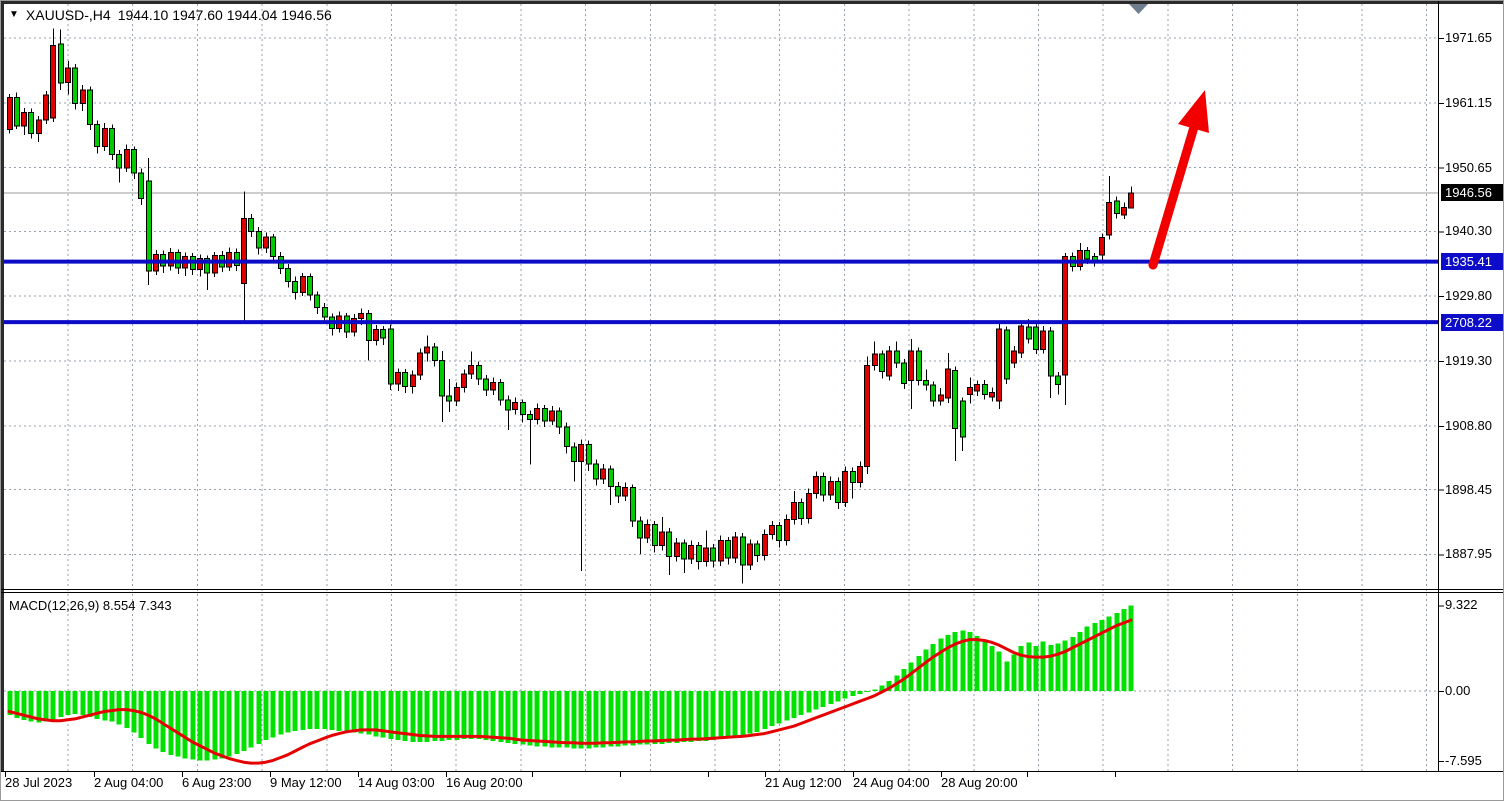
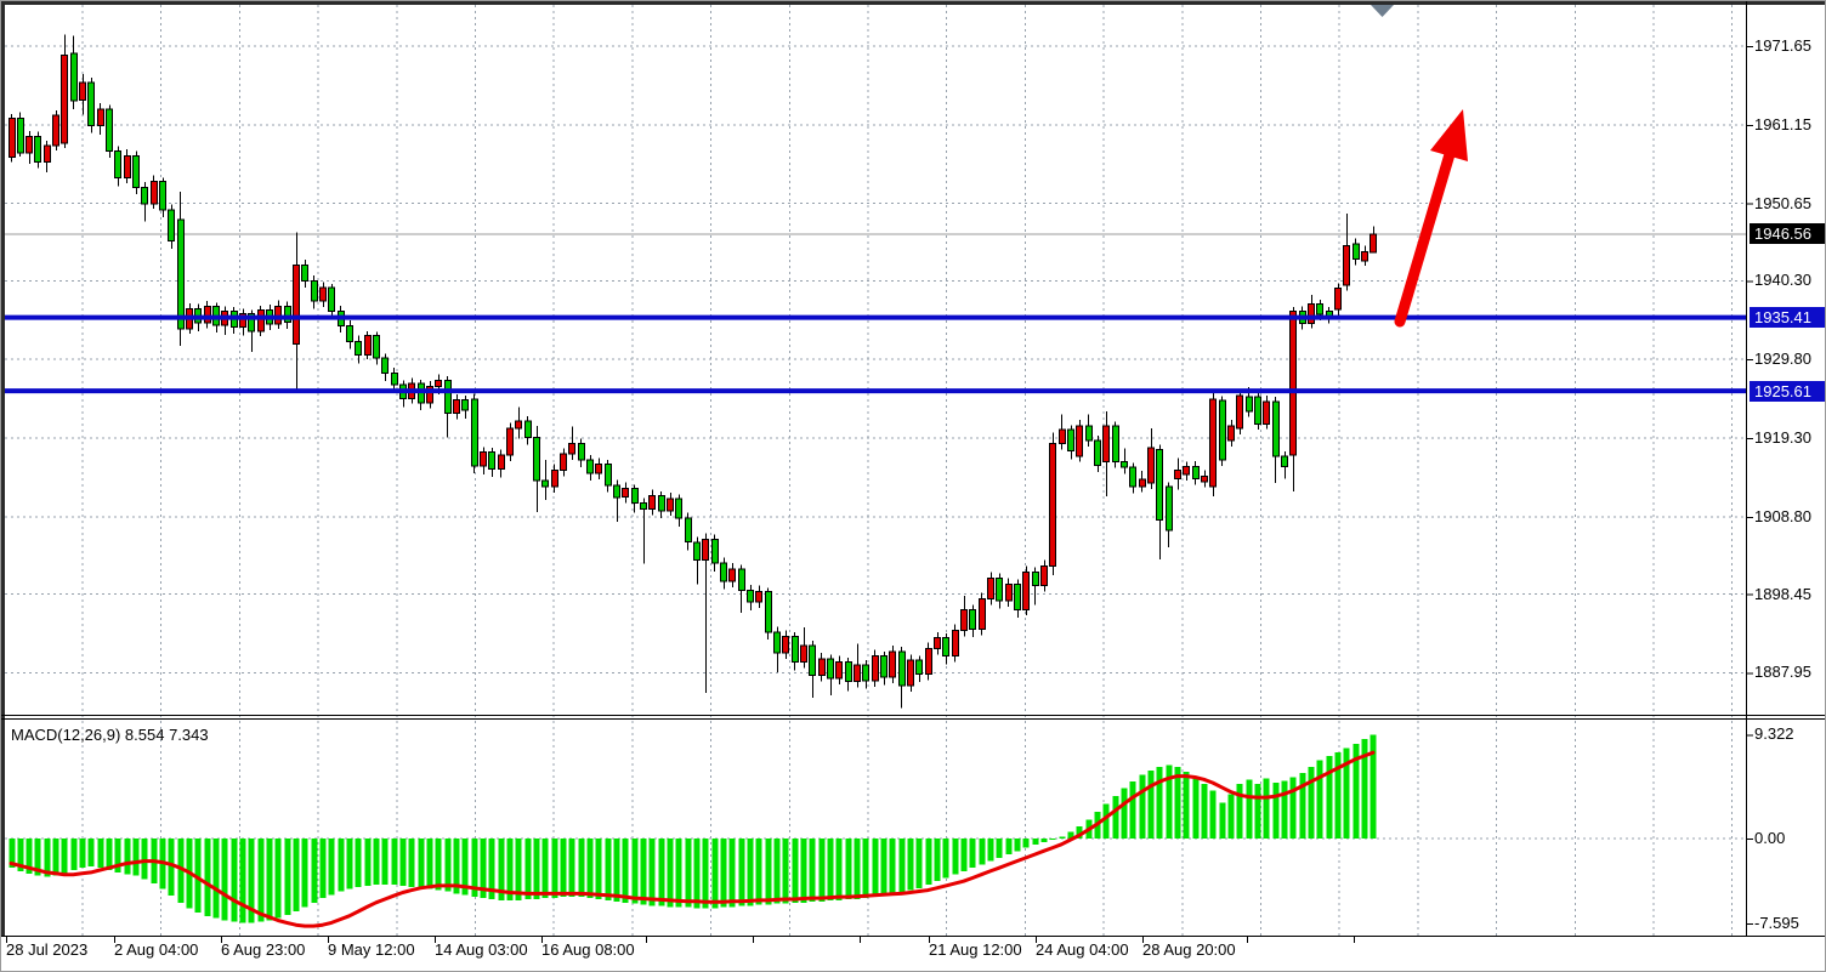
- ▼
- XAUUSD-,H4
- 1944.10 1947.60 1944.04 1946.56
  MACD(12,26,9) 8.554 7.343
  1971.65
  1961.15
  1950.65
  1940.30
  1929.80
  1919.30
  1908.80
  1898.45
  1887.95
  9.322
  0.00
  -7.595
  28 Jul 2023
  2 Aug 04:00
  6 Aug 23:00
  9 May 12:00
  14 Aug 03:00
- 16 Aug 20:00
+ 16 Aug 08:00
  21 Aug 12:00
  24 Aug 04:00
  28 Aug 20:00
  1946.56
  1935.41
- 2708.22
+ 1925.61
